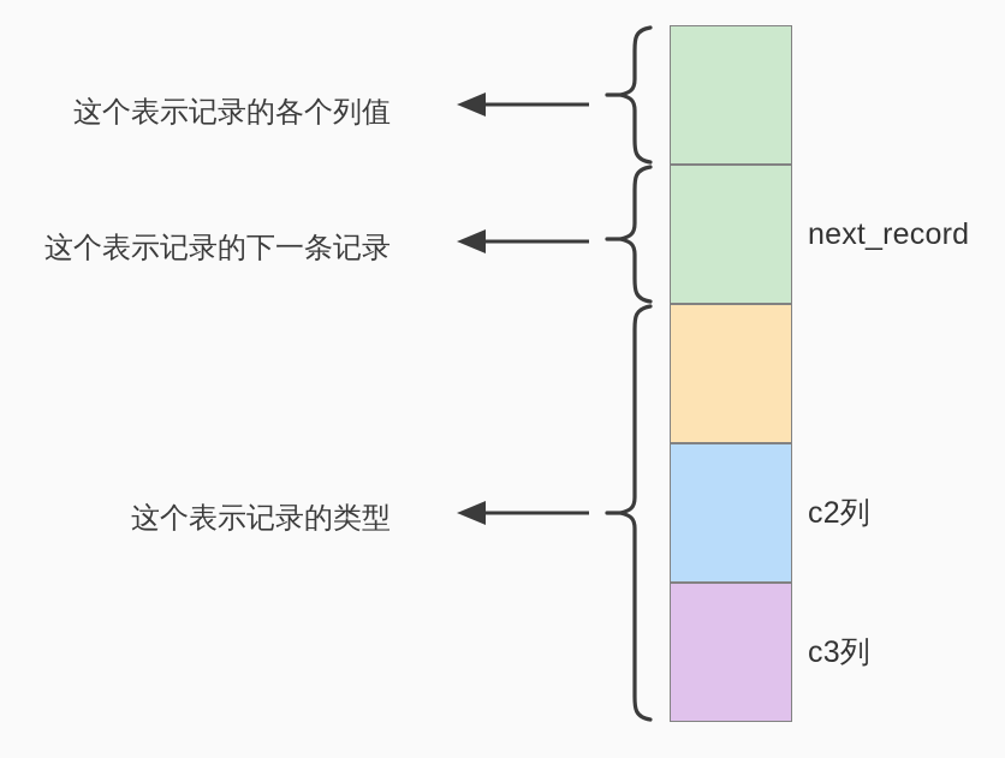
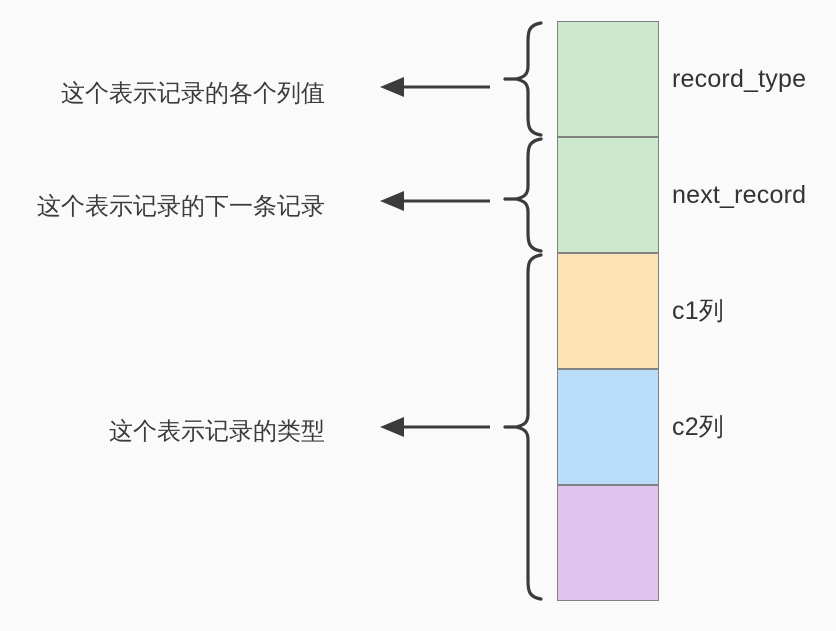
+ record_type
  next_record
+ c1列
  c2列
- c3列
  这个表示记录的各个列值
  这个表示记录的下一条记录
  这个表示记录的类型
